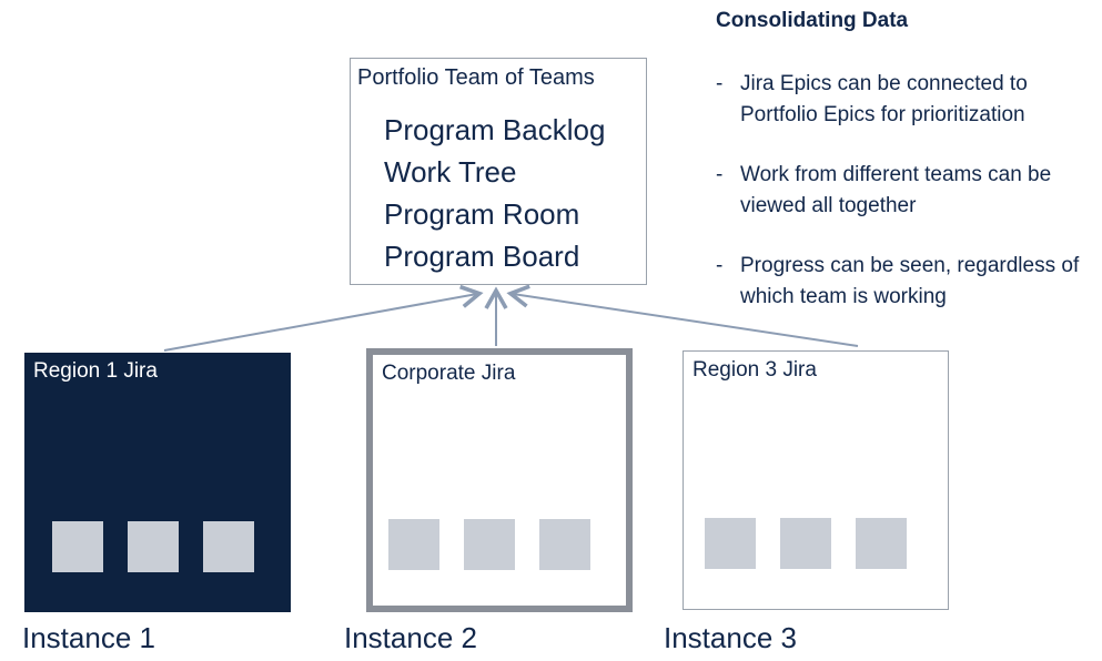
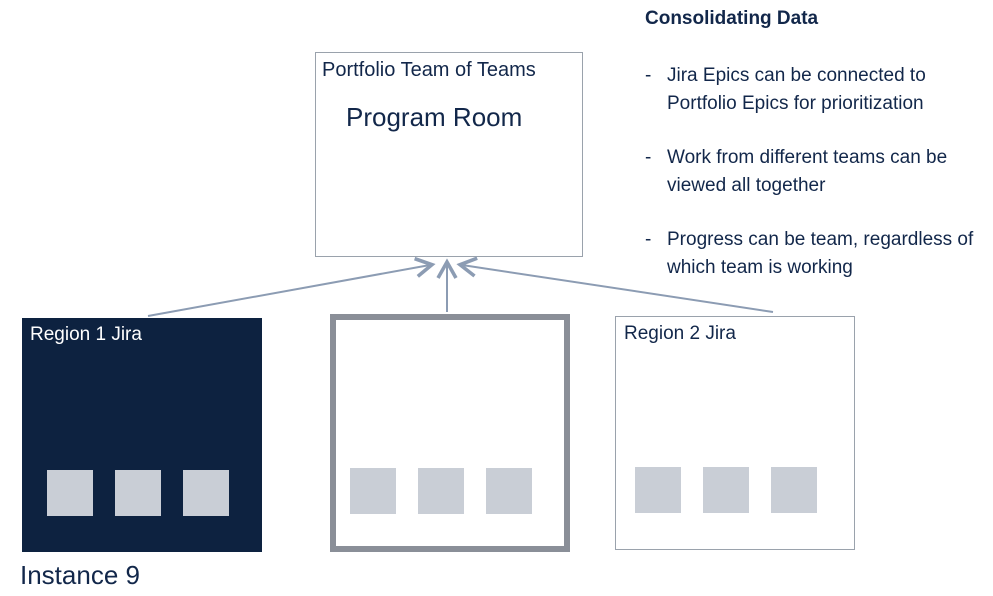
  Portfolio Team of Teams
- Program Backlog
- Work Tree
  Program Room
- Program Board
  Consolidating Data
  -
  Jira Epics can be connected to Portfolio Epics for prioritization
  -
  Work from different teams can be viewed all together
  -
- Progress can be seen, regardless of which team is working
+ Progress can be team, regardless of which team is working
  Region 1 Jira
- Instance 1
+ Instance 9
- Corporate Jira
- Instance 2
- Region 3 Jira
+ Region 2 Jira
- Instance 3
